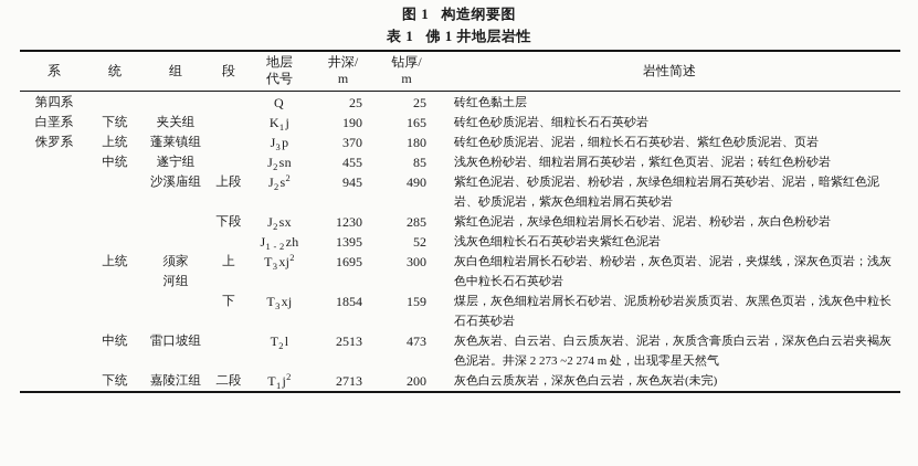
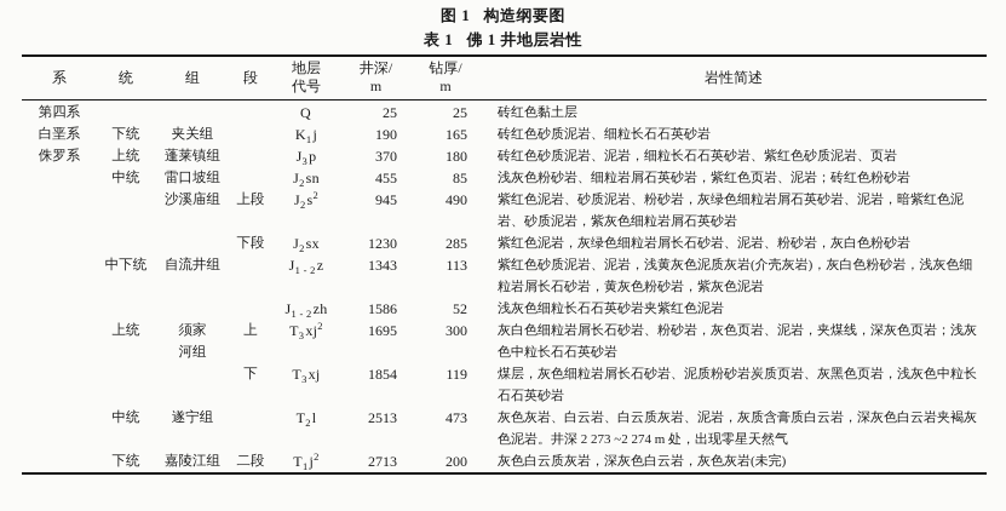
  图 1 构造纲要图
  表 1 佛 1 井地层岩性
  系	统	组	段	地层 代号	井深/ m	钻厚/ m	岩性简述
  第四系				Q	25	25	砖红色黏土层
  白垩系	下统	夹关组		K1j	190	165	砖红色砂质泥岩、细粒长石石英砂岩
  侏罗系	上统	蓬莱镇组		J3p	370	180	砖红色砂质泥岩、泥岩，细粒长石石英砂岩、紫红色砂质泥岩、页岩
- 	中统	遂宁组		J2sn	455	85	浅灰色粉砂岩、细粒岩屑石英砂岩，紫红色页岩、泥岩；砖红色粉砂岩
+ 	中统	雷口坡组		J2sn	455	85	浅灰色粉砂岩、细粒岩屑石英砂岩，紫红色页岩、泥岩；砖红色粉砂岩
  		沙溪庙组	上段	J2s2	945	490	紫红色泥岩、砂质泥岩、粉砂岩，灰绿色细粒岩屑石英砂岩、泥岩，暗紫红色泥岩、砂质泥岩，紫灰色细粒岩屑石英砂岩
  			下段	J2sx	1230	285	紫红色泥岩，灰绿色细粒岩屑长石砂岩、泥岩、粉砂岩，灰白色粉砂岩
+ 	中下统	自流井组		J1 - 2z	1343	113	紫红色砂质泥岩、泥岩，浅黄灰色泥质灰岩(介壳灰岩)，灰白色粉砂岩，浅灰色细粒岩屑长石砂岩，黄灰色粉砂岩，紫灰色泥岩
- 				J1 - 2zh	1395	52	浅灰色细粒长石石英砂岩夹紫红色泥岩
+ 				J1 - 2zh	1586	52	浅灰色细粒长石石英砂岩夹紫红色泥岩
  	上统	须家 河组	上	T3xj2	1695	300	灰白色细粒岩屑长石砂岩、粉砂岩，灰色页岩、泥岩，夹煤线，深灰色页岩；浅灰色中粒长石石英砂岩
- 			下	T3xj	1854	159	煤层，灰色细粒岩屑长石砂岩、泥质粉砂岩炭质页岩、灰黑色页岩，浅灰色中粒长石石英砂岩
+ 			下	T3xj	1854	119	煤层，灰色细粒岩屑长石砂岩、泥质粉砂岩炭质页岩、灰黑色页岩，浅灰色中粒长石石英砂岩
- 	中统	雷口坡组		T2l	2513	473	灰色灰岩、白云岩、白云质灰岩、泥岩，灰质含膏质白云岩，深灰色白云岩夹褐灰色泥岩。井深 2 273 ~2 274 m 处，出现零星天然气
+ 	中统	遂宁组		T2l	2513	473	灰色灰岩、白云岩、白云质灰岩、泥岩，灰质含膏质白云岩，深灰色白云岩夹褐灰色泥岩。井深 2 273 ~2 274 m 处，出现零星天然气
  	下统	嘉陵江组	二段	T1j2	2713	200	灰色白云质灰岩，深灰色白云岩，灰色灰岩(未完)
